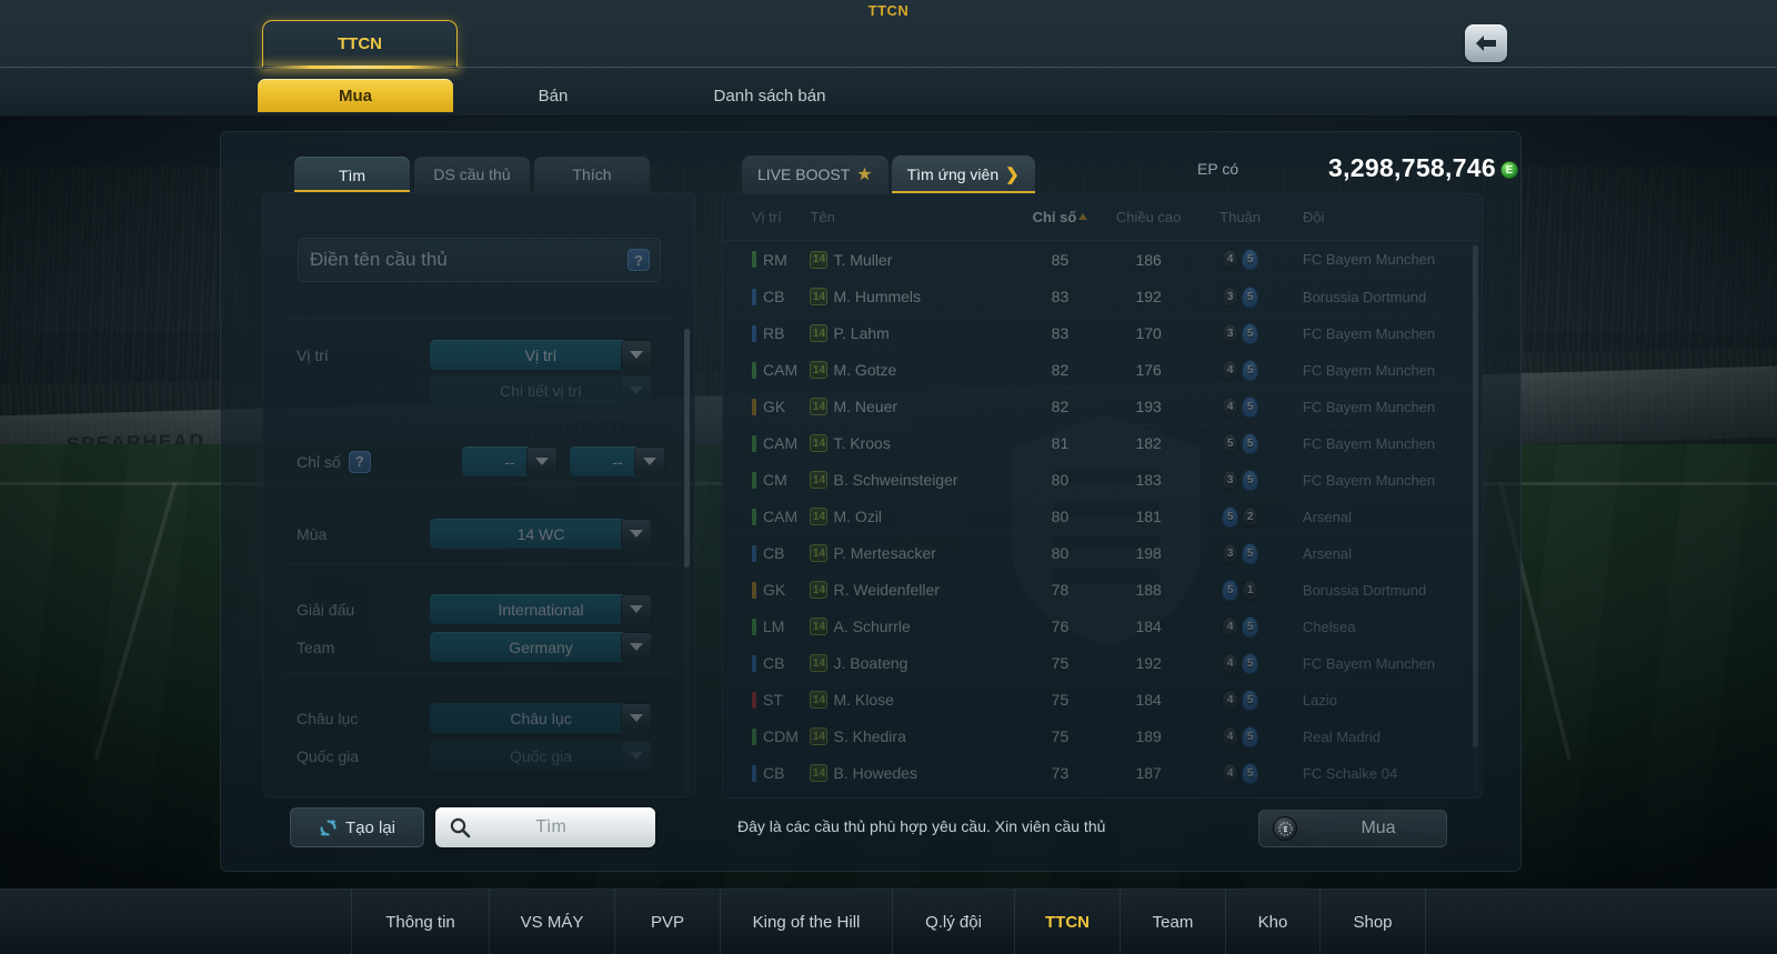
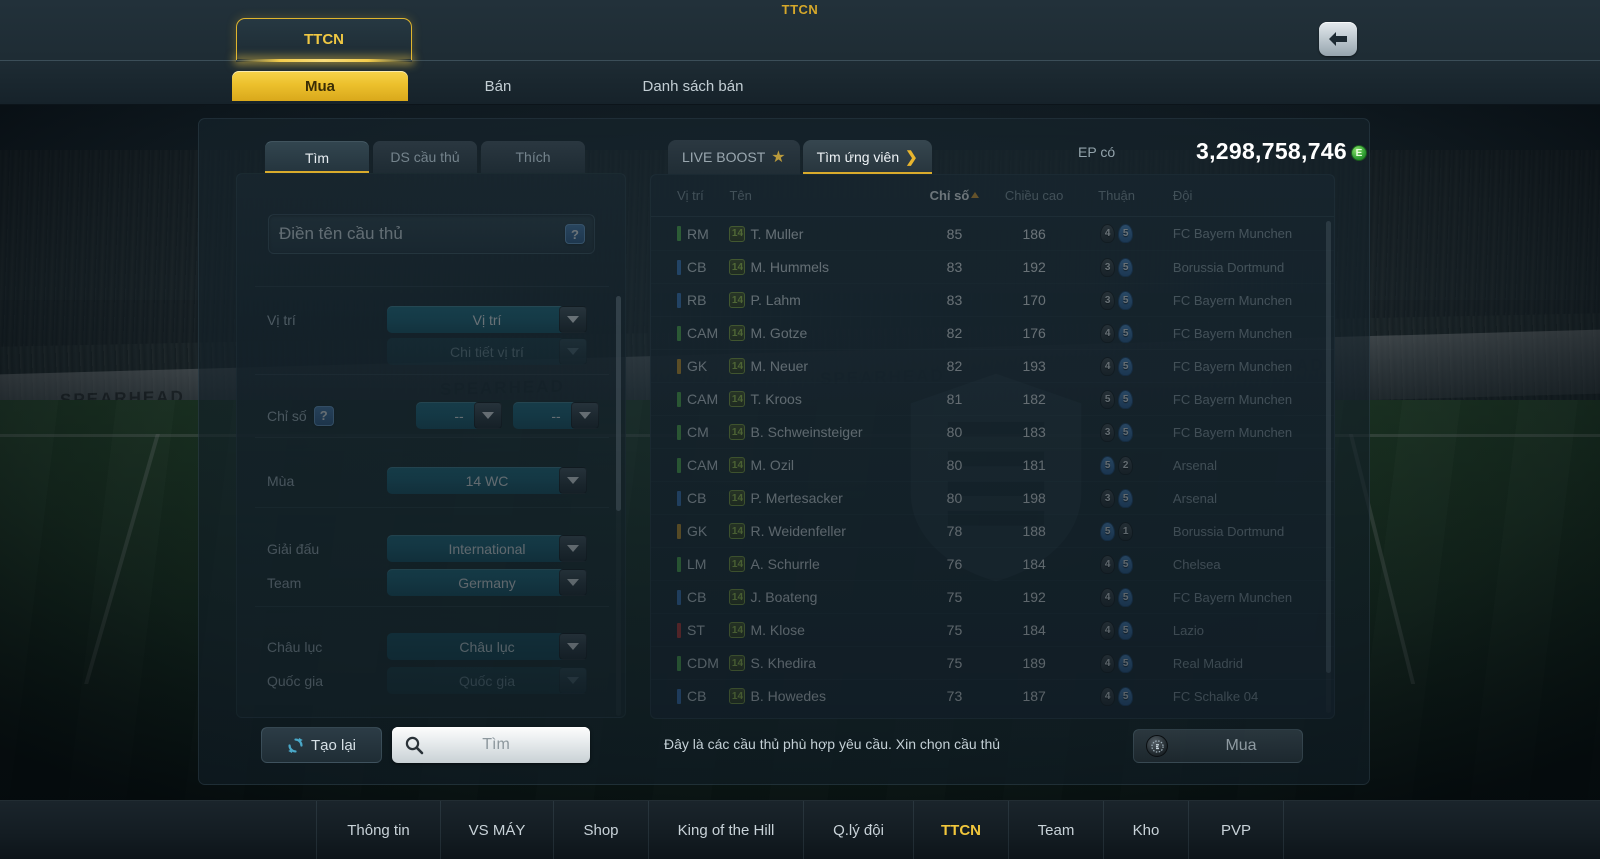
  TTCN
  TTCN
  Mua
  Bán
  Danh sách bán
  Tìm
  DS cầu thủ
  Thích
  Tạo lại
  Tìm
  LIVE BOOST
  ★
  Tìm ứng viên
  ❯
  EP có
  3,298,758,746
  E
- Đây là các cầu thủ phù hợp yêu cầu. Xin viên cầu thủ
+ Đây là các cầu thủ phù hợp yêu cầu. Xin chọn cầu thủ
  Mua
  Thông tin
  VS MÁY
- PVP
+ Shop
  King of the Hill
  Q.lý đội
  TTCN
  Team
  Kho
- Shop
+ PVP
